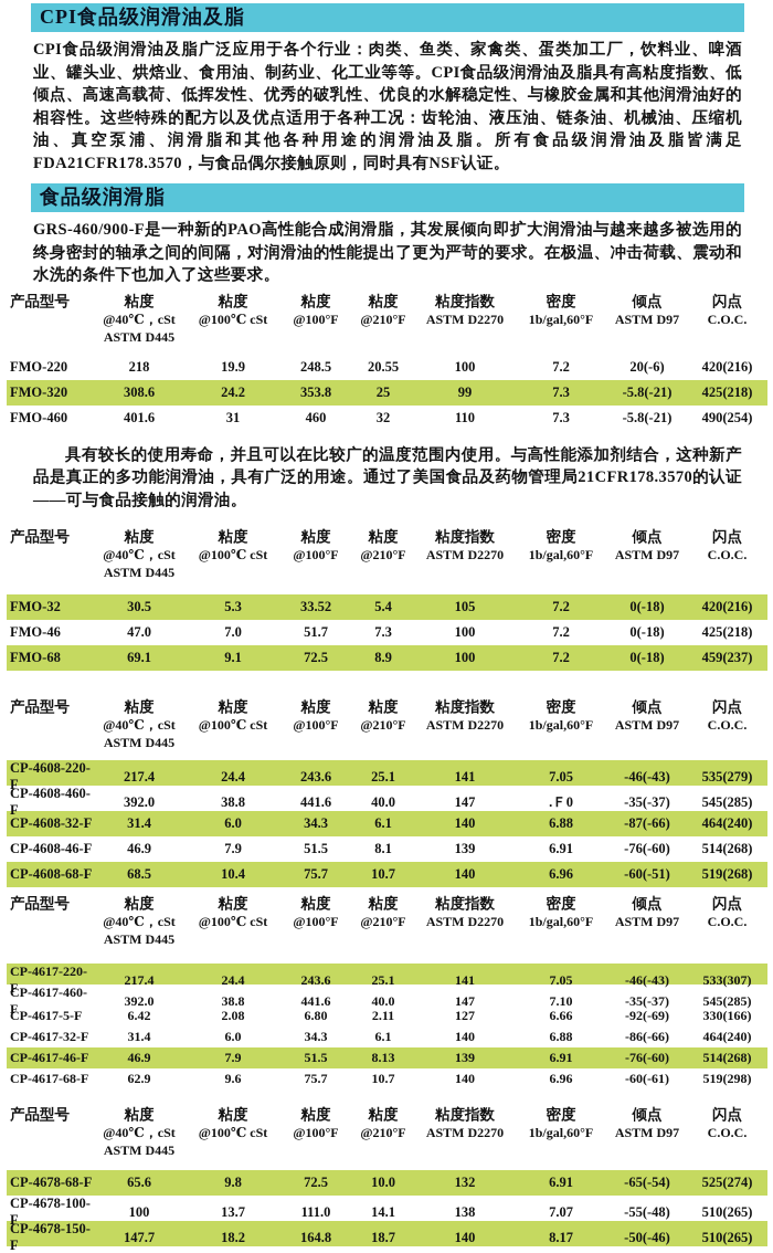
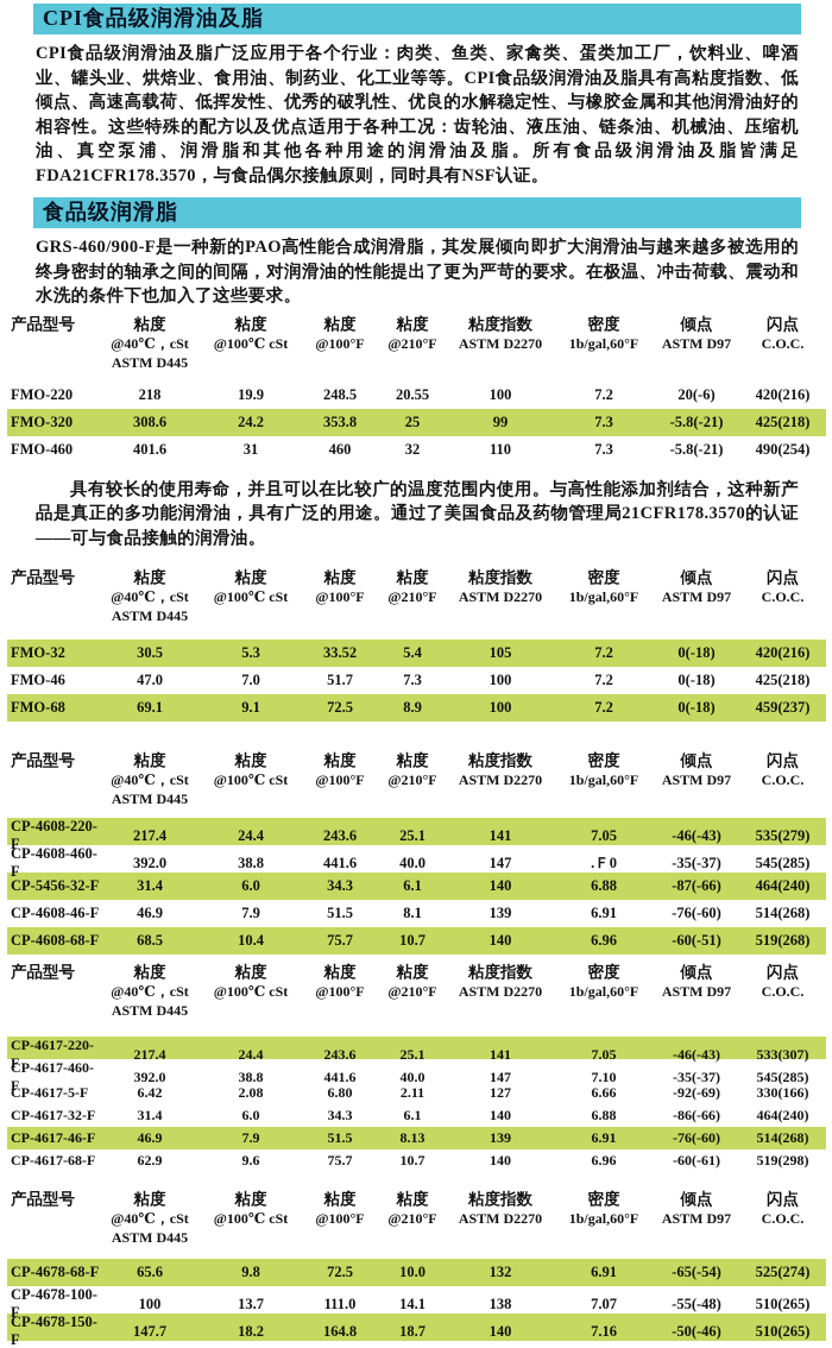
  CPI食品级润滑油及脂
  CPI食品级润滑油及脂广泛应用于各个行业：肉类、鱼类、家禽类、蛋类加工厂，饮料业、啤酒业、罐头业、烘焙业、食用油、制药业、化工业等等。CPI食品级润滑油及脂具有高粘度指数、低倾点、高速高载荷、低挥发性、优秀的破乳性、优良的水解稳定性、与橡胶金属和其他润滑油好的相容性。这些特殊的配方以及优点适用于各种工况：齿轮油、液压油、链条油、机械油、压缩机油、真空泵浦、润滑脂和其他各种用途的润滑油及脂。所有食品级润滑油及脂皆满足FDA21CFR178.3570，与食品偶尔接触原则，同时具有NSF认证。
  食品级润滑脂
  GRS-460/900-F是一种新的PAO高性能合成润滑脂，其发展倾向即扩大润滑油与越来越多被选用的终身密封的轴承之间的间隔，对润滑油的性能提出了更为严苛的要求。在极温、冲击荷载、震动和水洗的条件下也加入了这些要求。
  产品型号
  粘度
  @40℃，cSt
  ASTM D445
  粘度
  @100℃ cSt
  粘度
  @100°F
  粘度
  @210°F
  粘度指数
  ASTM D2270
  密度
  1b/gal,60°F
  倾点
  ASTM D97
  闪点
  C.O.C.
  FMO-220
  218
  19.9
  248.5
  20.55
  100
  7.2
  20(-6)
  420(216)
  FMO-320
  308.6
  24.2
  353.8
  25
  99
  7.3
  -5.8(-21)
  425(218)
  FMO-460
  401.6
  31
  460
  32
  110
  7.3
  -5.8(-21)
  490(254)
  具有较长的使用寿命，并且可以在比较广的温度范围内使用。与高性能添加剂结合，这种新产品是真正的多功能润滑油，具有广泛的用途。通过了美国食品及药物管理局21CFR178.3570的认证——可与食品接触的润滑油。
  产品型号
  粘度
  @40℃，cSt
  ASTM D445
  粘度
  @100℃ cSt
  粘度
  @100°F
  粘度
  @210°F
  粘度指数
  ASTM D2270
  密度
  1b/gal,60°F
  倾点
  ASTM D97
  闪点
  C.O.C.
  FMO-32
  30.5
  5.3
  33.52
  5.4
  105
  7.2
  0(-18)
  420(216)
  FMO-46
  47.0
  7.0
  51.7
  7.3
  100
  7.2
  0(-18)
  425(218)
  FMO-68
  69.1
  9.1
  72.5
  8.9
  100
  7.2
  0(-18)
  459(237)
  产品型号
  粘度
  @40℃，cSt
  ASTM D445
  粘度
  @100℃ cSt
  粘度
  @100°F
  粘度
  @210°F
  粘度指数
  ASTM D2270
  密度
  1b/gal,60°F
  倾点
  ASTM D97
  闪点
  C.O.C.
  CP-4608-220-F
  217.4
  24.4
  243.6
  25.1
  141
  7.05
  -46(-43)
  535(279)
  CP-4608-460-F
  392.0
  38.8
  441.6
  40.0
  147
  .Ｆ0
  -35(-37)
  545(285)
- CP-4608-32-F
+ CP-5456-32-F
  31.4
  6.0
  34.3
  6.1
  140
  6.88
  -87(-66)
  464(240)
  CP-4608-46-F
  46.9
  7.9
  51.5
  8.1
  139
  6.91
  -76(-60)
  514(268)
  CP-4608-68-F
  68.5
  10.4
  75.7
  10.7
  140
  6.96
  -60(-51)
  519(268)
  产品型号
  粘度
  @40℃，cSt
  ASTM D445
  粘度
  @100℃ cSt
  粘度
  @100°F
  粘度
  @210°F
  粘度指数
  ASTM D2270
  密度
  1b/gal,60°F
  倾点
  ASTM D97
  闪点
  C.O.C.
  CP-4617-220-F
  217.4
  24.4
  243.6
  25.1
  141
  7.05
  -46(-43)
  533(307)
  CP-4617-460-F
  392.0
  38.8
  441.6
  40.0
  147
  7.10
  -35(-37)
  545(285)
  CP-4617-5-F
  6.42
  2.08
  6.80
  2.11
  127
  6.66
  -92(-69)
  330(166)
  CP-4617-32-F
  31.4
  6.0
  34.3
  6.1
  140
  6.88
  -86(-66)
  464(240)
  CP-4617-46-F
  46.9
  7.9
  51.5
  8.13
  139
  6.91
  -76(-60)
  514(268)
  CP-4617-68-F
  62.9
  9.6
  75.7
  10.7
  140
  6.96
  -60(-61)
  519(298)
  产品型号
  粘度
  @40℃，cSt
  ASTM D445
  粘度
  @100℃ cSt
  粘度
  @100°F
  粘度
  @210°F
  粘度指数
  ASTM D2270
  密度
  1b/gal,60°F
  倾点
  ASTM D97
  闪点
  C.O.C.
  CP-4678-68-F
  65.6
  9.8
  72.5
  10.0
  132
  6.91
  -65(-54)
  525(274)
  CP-4678-100-F
  100
  13.7
  111.0
  14.1
  138
  7.07
  -55(-48)
  510(265)
  CP-4678-150-F
  147.7
  18.2
  164.8
  18.7
  140
- 8.17
+ 7.16
  -50(-46)
  510(265)
